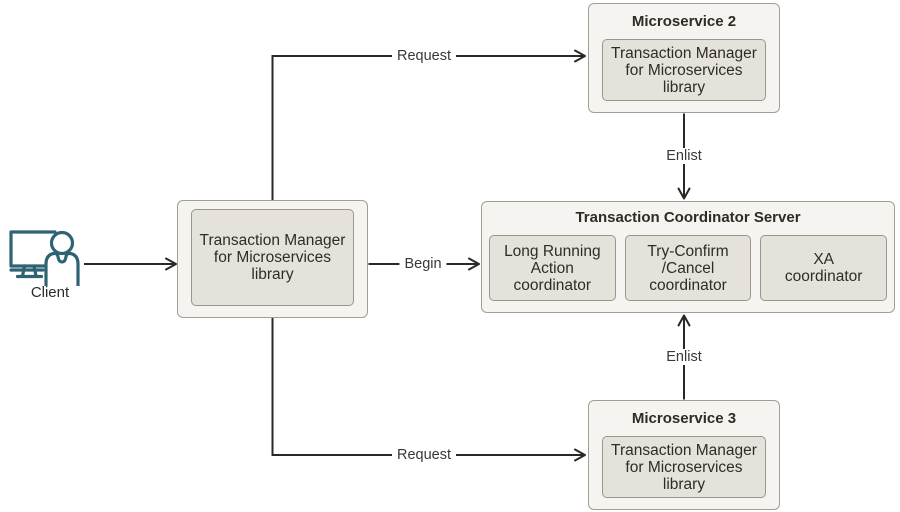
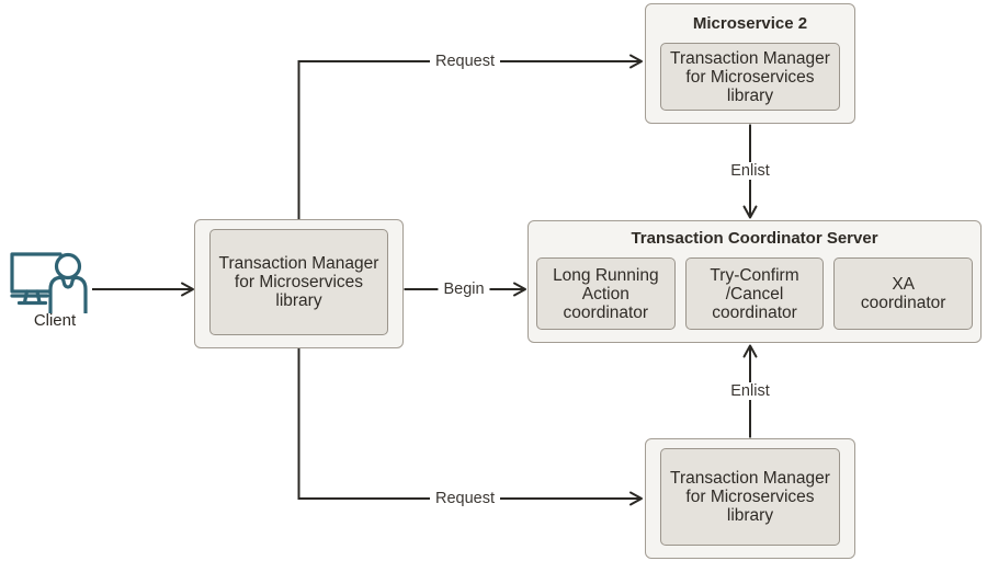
  Request
  Begin
  Request
  Enlist
  Enlist
  Client
  Transaction Manager
  for Microservices
  library
  Microservice 2
  Transaction Manager
  for Microservices
  library
- Microservice 3
  Transaction Manager
  for Microservices
  library
  Transaction Coordinator Server
  Long Running
  Action
  coordinator
  Try-Confirm
  /Cancel
  coordinator
  XA
  coordinator
